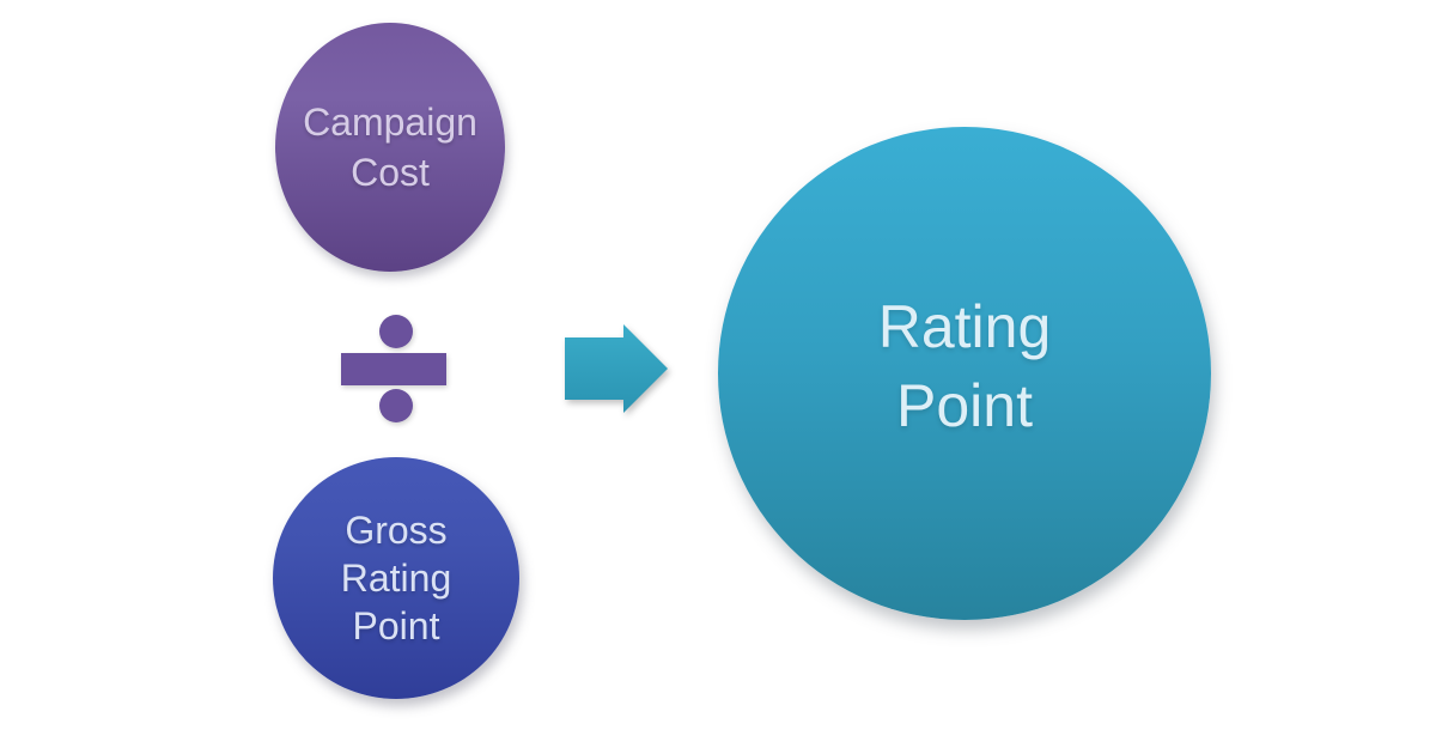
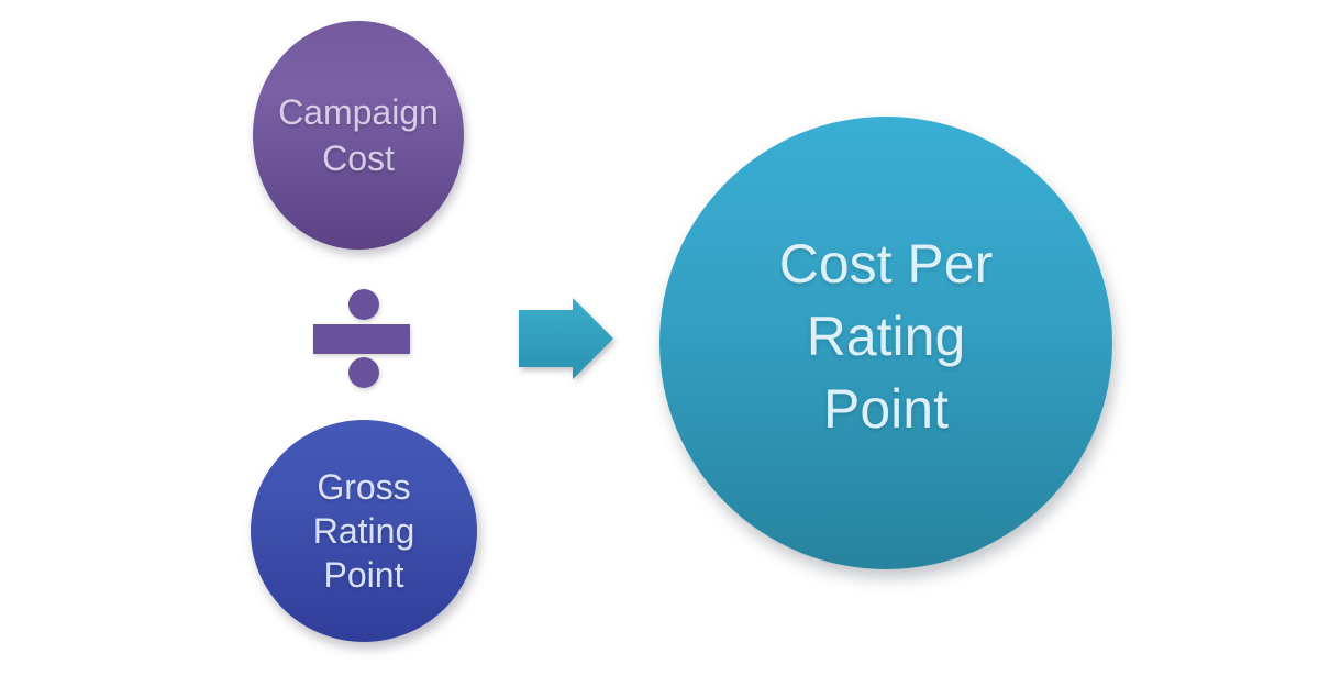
  Campaign
  Cost
  Gross
  Rating
  Point
+ Cost Per
  Rating
  Point
